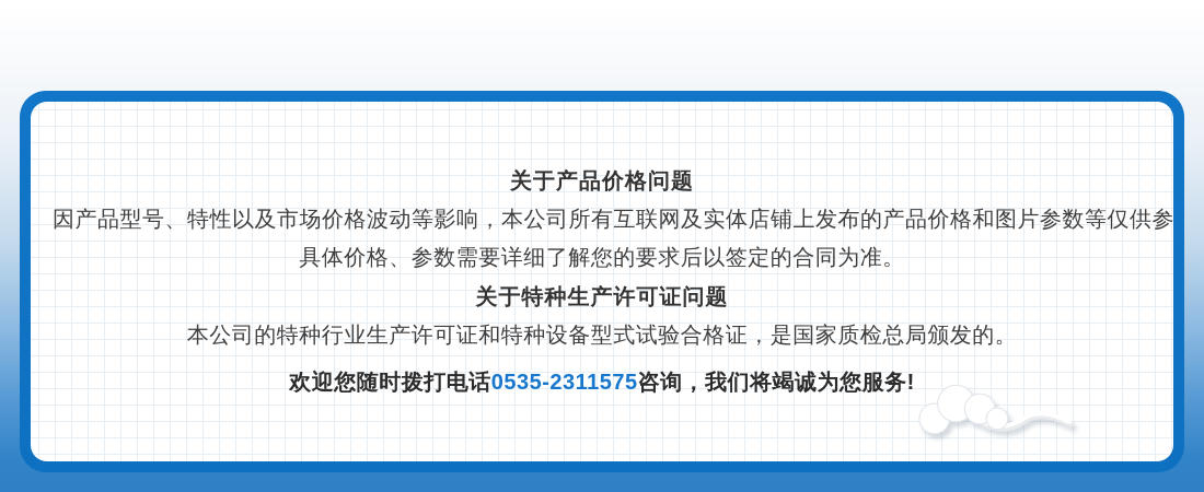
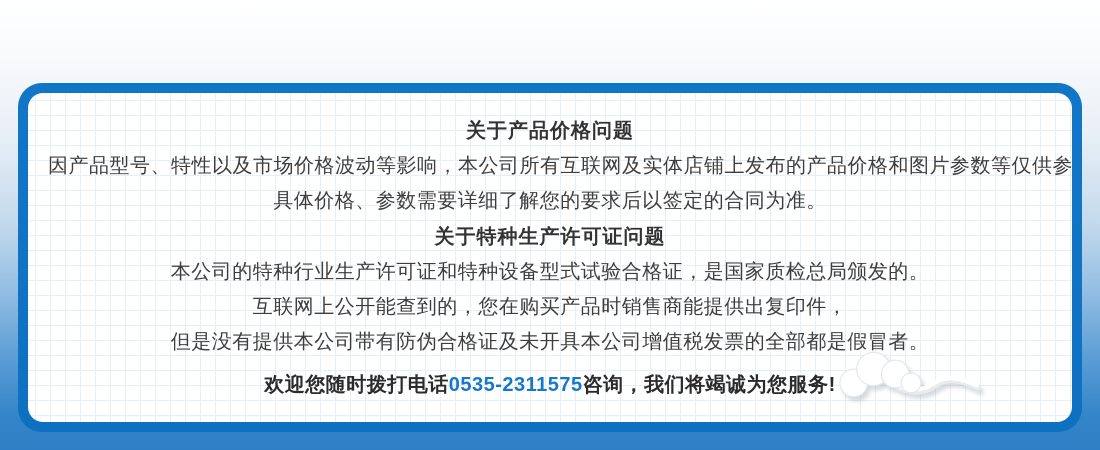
  关于产品价格问题
  因产品型号、特性以及市场价格波动等影响，本公司所有互联网及实体店铺上发布的产品价格和图片参数等仅供参
  具体价格、参数需要详细了解您的要求后以签定的合同为准。
  关于特种生产许可证问题
  本公司的特种行业生产许可证和特种设备型式试验合格证，是国家质检总局颁发的。
+ 互联网上公开能查到的，您在购买产品时销售商能提供出复印件，
+ 但是没有提供本公司带有防伪合格证及未开具本公司增值税发票的全部都是假冒者。
  欢迎您随时拨打电话0535-2311575咨询，我们将竭诚为您服务!
